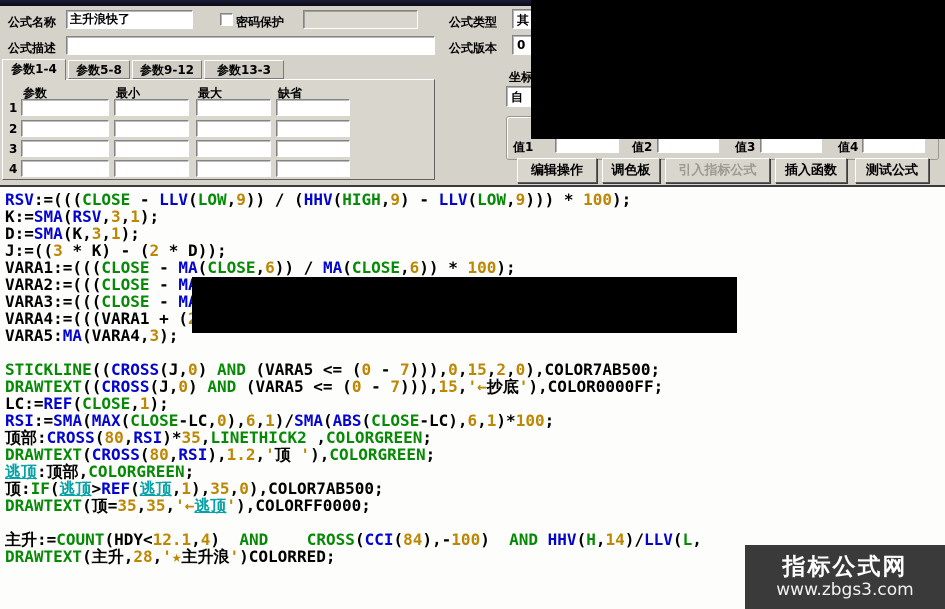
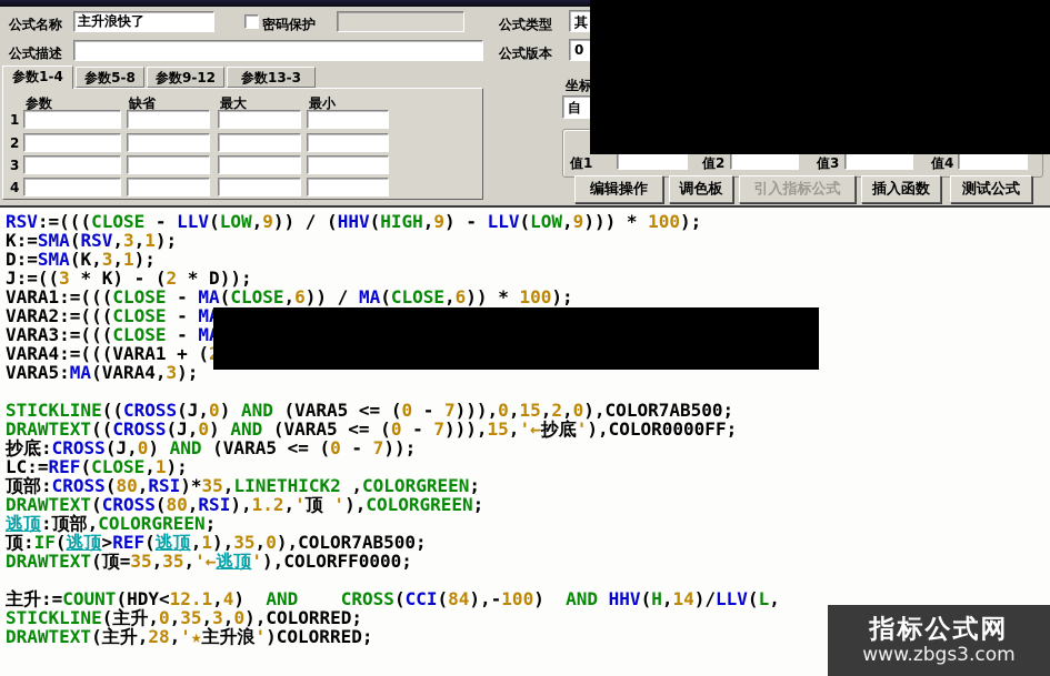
  公式名称
  主升浪快了
  密码保护
  公式类型
  其
  公式描述
  公式版本
  0
  坐标
  自
  参数1-4
  参数5-8
  参数9-12
  参数13-3
  参数
- 最小
+ 缺省
  最大
- 缺省
+ 最小
  1
  2
  3
  4
  值1
  值2
  值3
  值4
  编辑操作
  调色板
  引入指标公式
  插入函数
  测试公式
  RSV:=(((CLOSE - LLV(LOW,9)) / (HHV(HIGH,9) - LLV(LOW,9))) * 100);
  K:=SMA(RSV,3,1);
  D:=SMA(K,3,1);
  J:=((3 * K) - (2 * D));
  VARA1:=(((CLOSE - MA(CLOSE,6)) / MA(CLOSE,6)) * 100);
  VARA2:=(((CLOSE - M
  VARA3:=(((CLOSE - M
  VARA4:=(((VARA1 + (
  VARA5:MA(VARA4,3);
  STICKLINE((CROSS(J,0) AND (VARA5 <= (0 - 7))),0,15,2,0),COLOR7AB500;
  DRAWTEXT((CROSS(J,0) AND (VARA5 <= (0 - 7))),15,'←抄底'),COLOR0000FF;
+ 抄底:CROSS(J,0) AND (VARA5 <= (0 - 7));
  LC:=REF(CLOSE,1);
- RSI:=SMA(MAX(CLOSE-LC,0),6,1)/SMA(ABS(CLOSE-LC),6,1)*100;
  顶部:CROSS(80,RSI)*35,LINETHICK2 ,COLORGREEN;
  DRAWTEXT(CROSS(80,RSI),1.2,'顶 '),COLORGREEN;
  逃顶:顶部,COLORGREEN;
  顶:IF(逃顶>REF(逃顶,1),35,0),COLOR7AB500;
  DRAWTEXT(顶=35,35,'←逃顶'),COLORFF0000;
  主升:=COUNT(HDY<12.1,4) AND CROSS(CCI(84),-100) AND HHV(H,14)/LLV(L,
+ STICKLINE(主升,0,35,3,0),COLORRED;
  DRAWTEXT(主升,28,'★主升浪')COLORRED;
  指标公式网
  www.zbgs3.com
